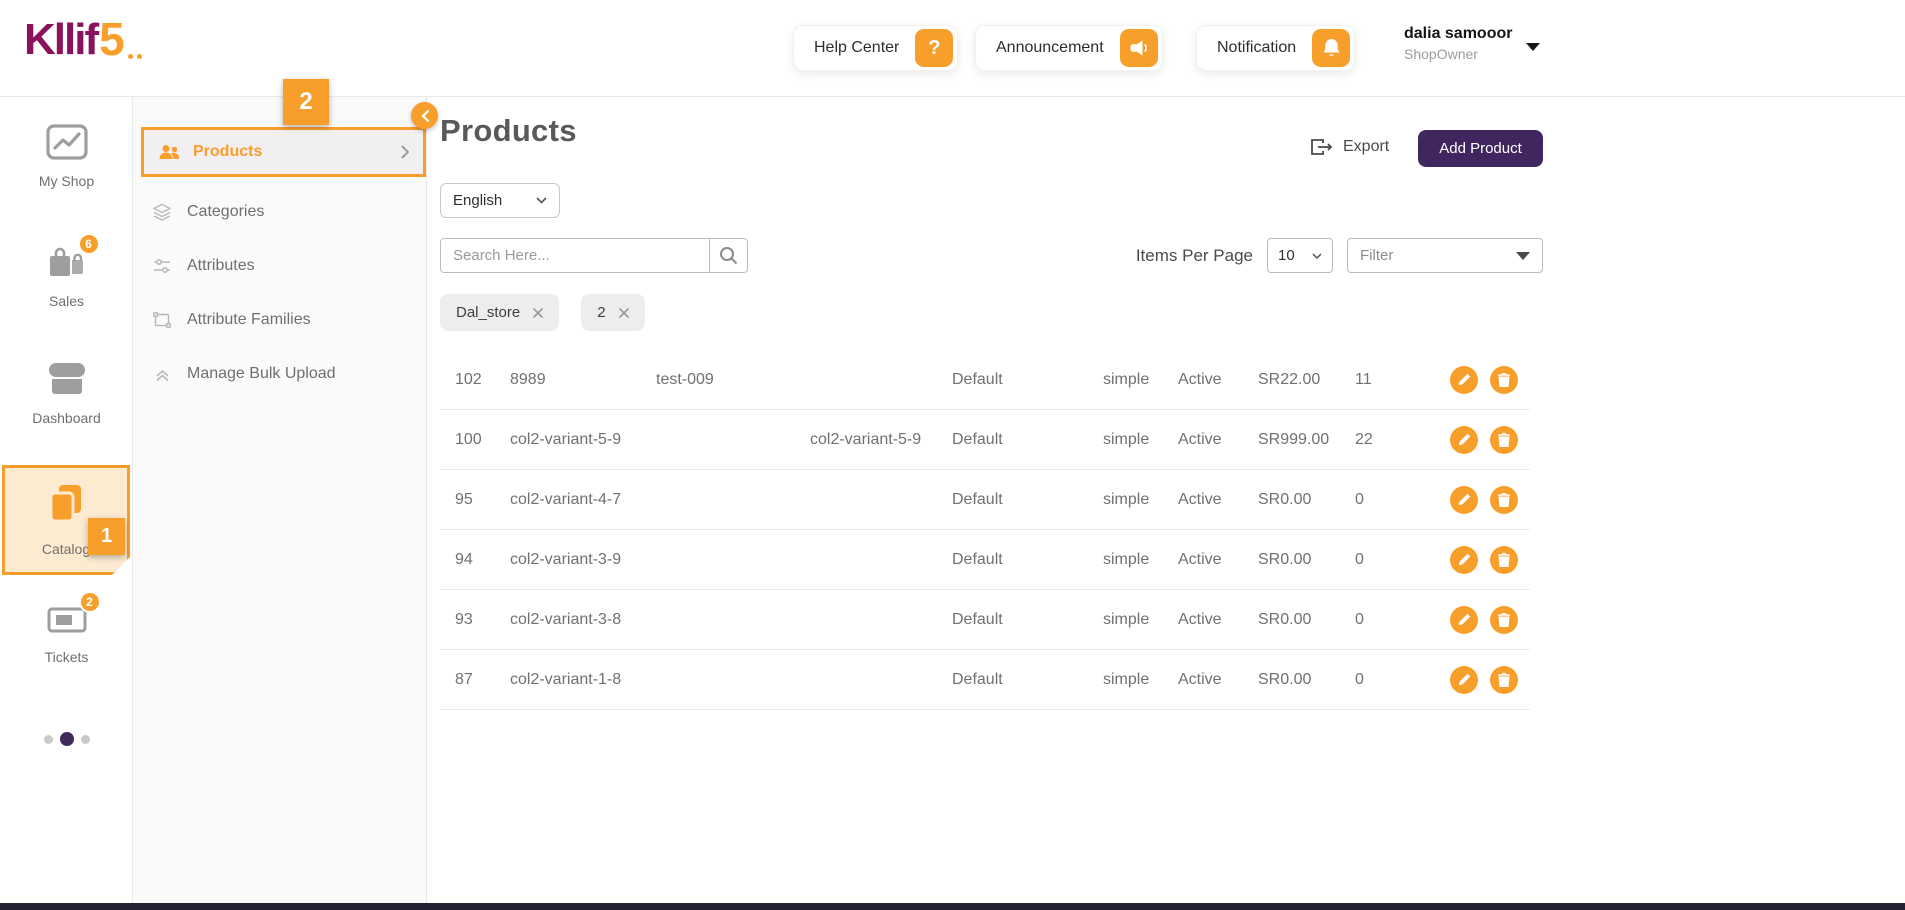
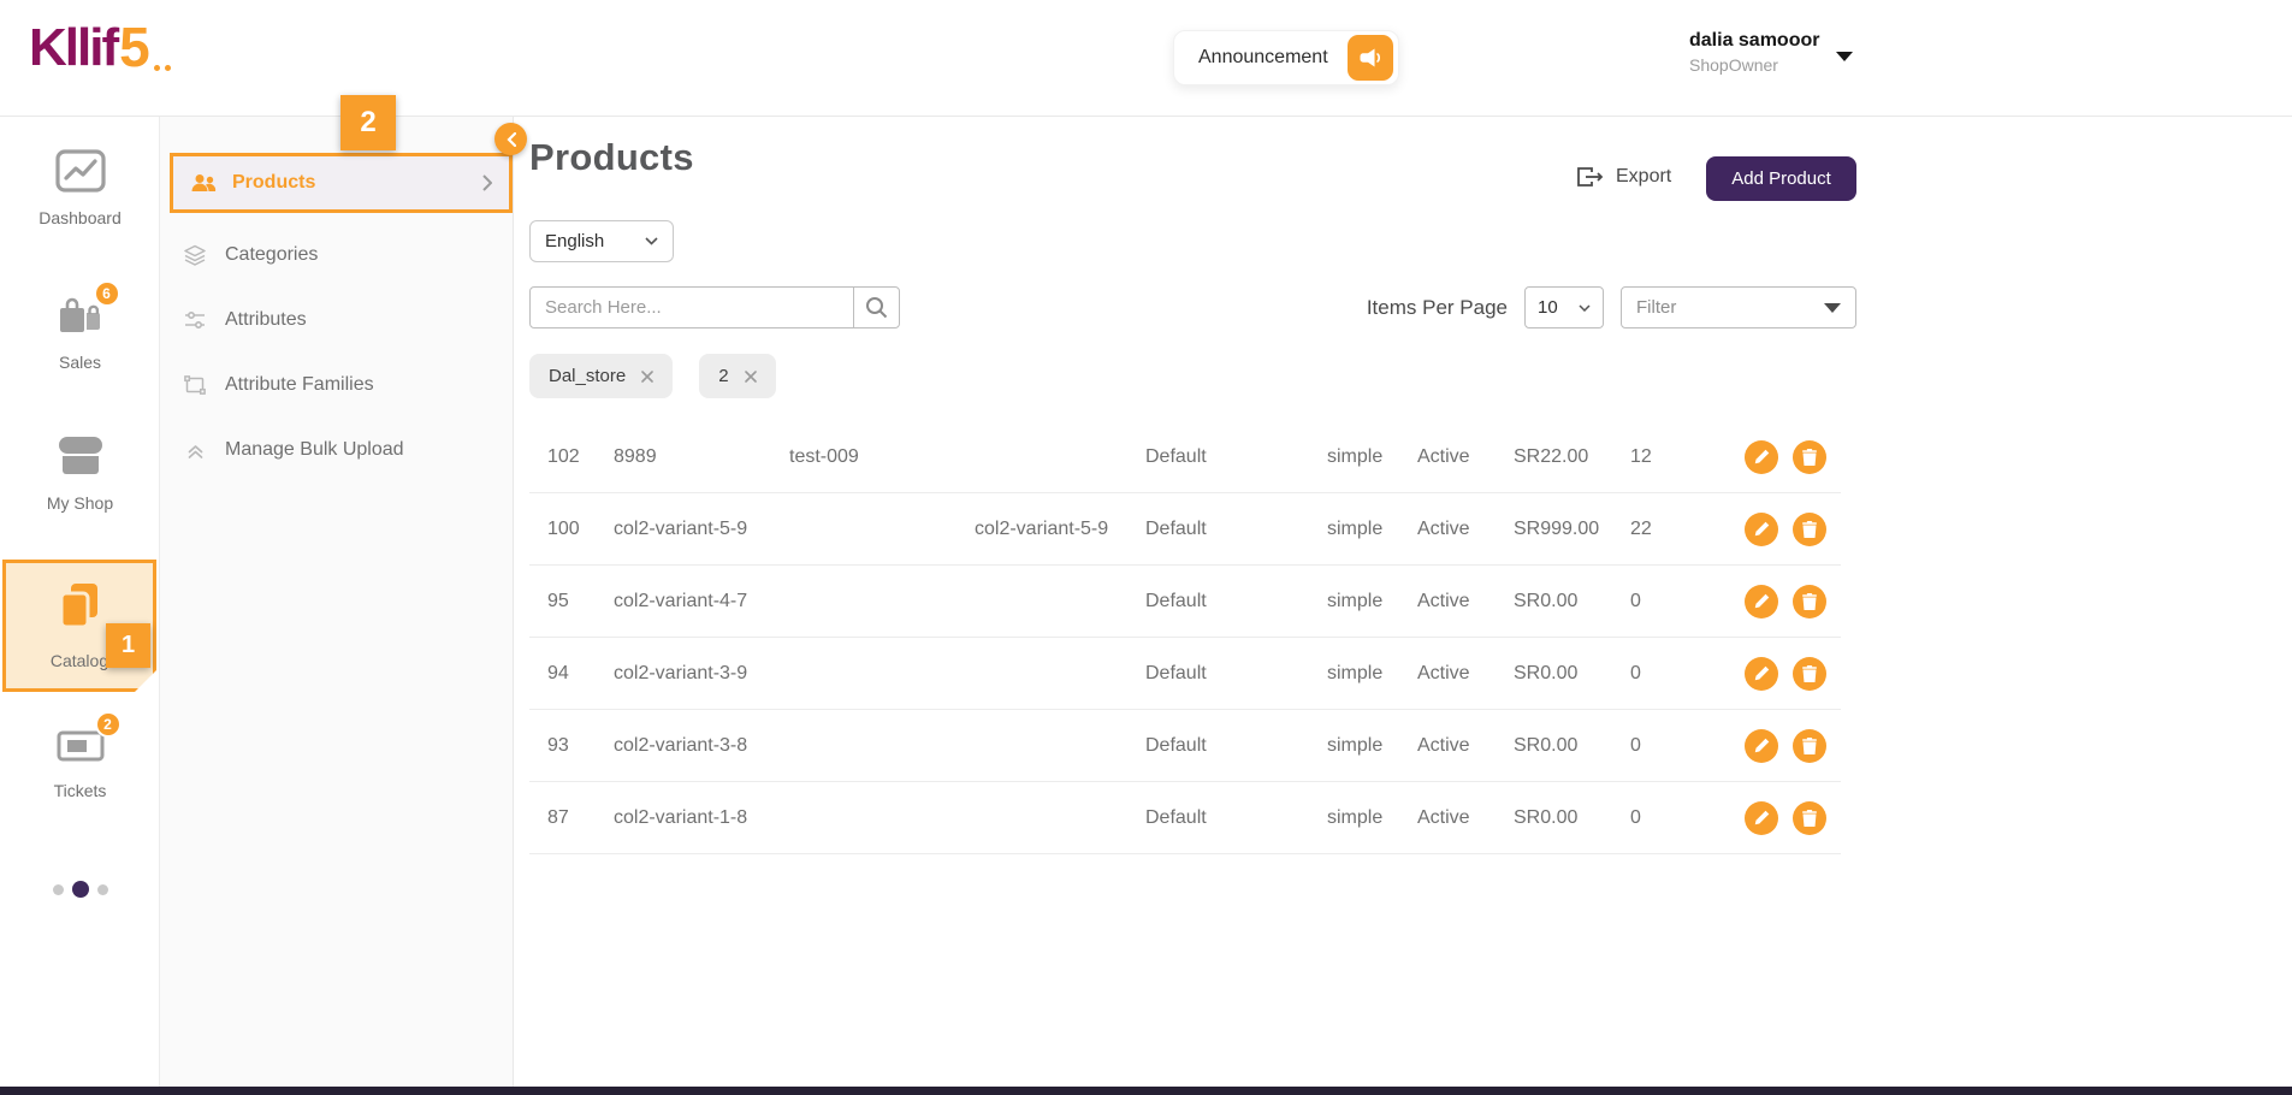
  Kllif
  5
- Help Center
- ?
  Announcement
- Notification
  dalia samooor
  ShopOwner
- My Shop
+ Dashboard
  6
  Sales
- Dashboard
+ My Shop
  Catalog
  2
  Tickets
  1
  Products
  Categories
  Attributes
  Attribute Families
  Manage Bulk Upload
  2
  Products
  Export
  Add Product
  English
  Search Here...
  Items Per Page
  10
  Filter
  Dal_store
  2
  102
  8989
  test-009
  Default
  simple
  Active
  SR22.00
- 11
+ 12
  100
  col2-variant-5-9
  col2-variant-5-9
  Default
  simple
  Active
  SR999.00
  22
  95
  col2-variant-4-7
  Default
  simple
  Active
  SR0.00
  0
  94
  col2-variant-3-9
  Default
  simple
  Active
  SR0.00
  0
  93
  col2-variant-3-8
  Default
  simple
  Active
  SR0.00
  0
  87
  col2-variant-1-8
  Default
  simple
  Active
  SR0.00
  0
